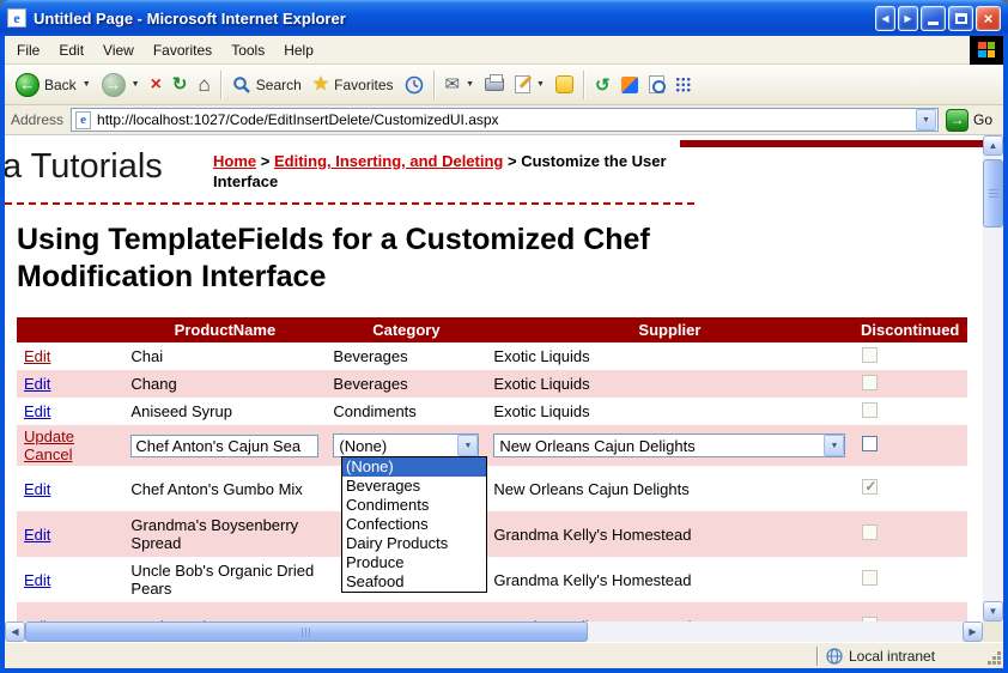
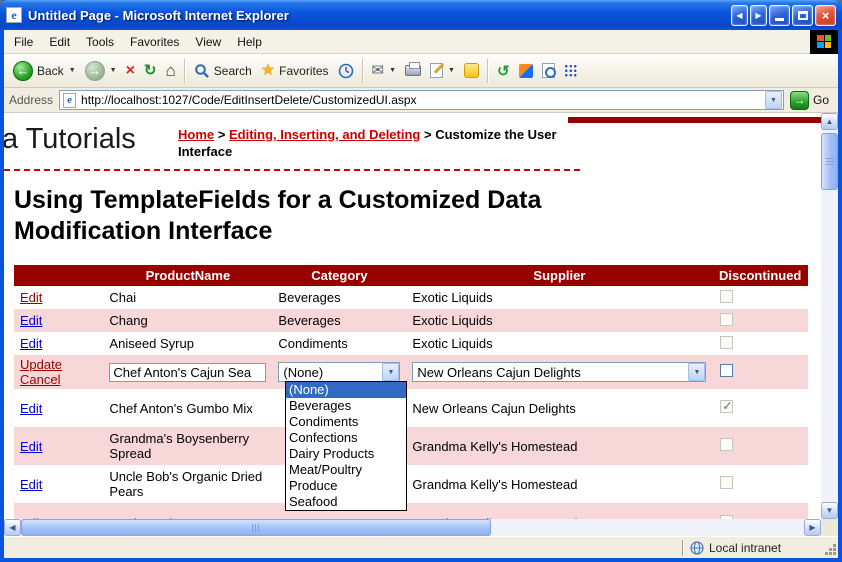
  e
  Untitled Page - Microsoft Internet Explorer
  ◀
  ▶
  ×
  File
  Edit
- View
+ Tools
  Favorites
- Tools
+ View
  Help
  ←
  Back
  →
  ×
  ↻
  ⌂
  Search
  ★
  Favorites
  ✉
  ↺
  Address
  e
  http://localhost:1027/Code/EditInsertDelete/CustomizedUI.aspx
  →
  Go
  a Tutorials
  Home > Editing, Inserting, and Deleting > Customize the User Interface
- Using TemplateFields for a Customized Chef Modification Interface
+ Using TemplateFields for a Customized Data Modification Interface
  	ProductName	Category	Supplier	Discontinued
  Edit	Chai	Beverages	Exotic Liquids
  Edit	Chang	Beverages	Exotic Liquids
  Edit	Aniseed Syrup	Condiments	Exotic Liquids
  Update Cancel	Chef Anton's Cajun Sea	(None)	New Orleans Cajun Delights
  Edit	Chef Anton's Gumbo Mix		New Orleans Cajun Delights
  Edit	Grandma's Boysenberry Spread		Grandma Kelly's Homestead
  Edit	Uncle Bob's Organic Dried Pears		Grandma Kelly's Homestead
  (None)
  Beverages
  Condiments
  Confections
  Dairy Products
+ Meat/Poultry
  Produce
  Seafood
  ▲
  ▼
  ◀
  ▶
  Local intranet
